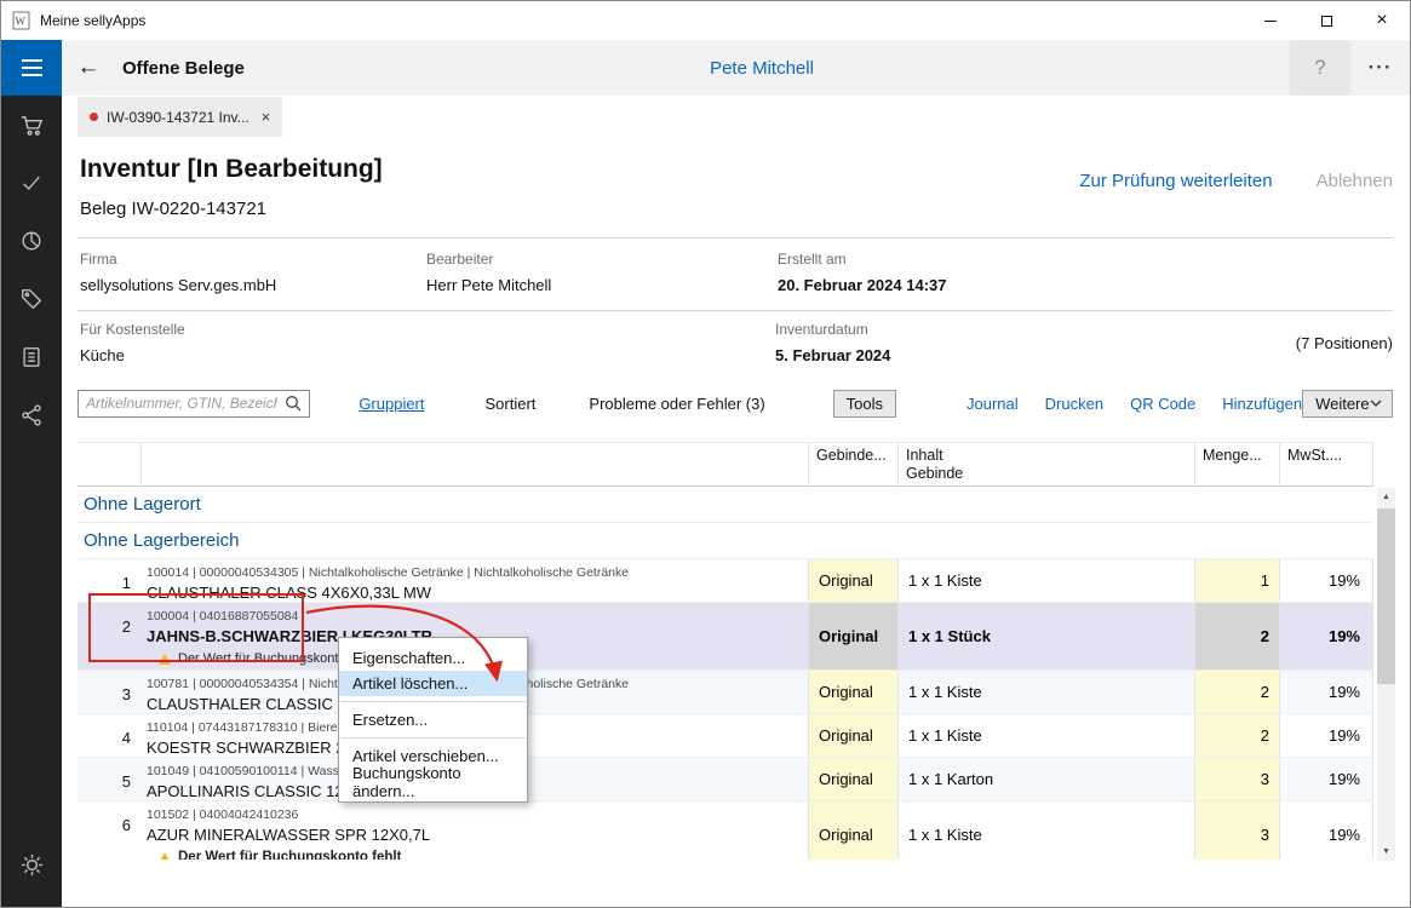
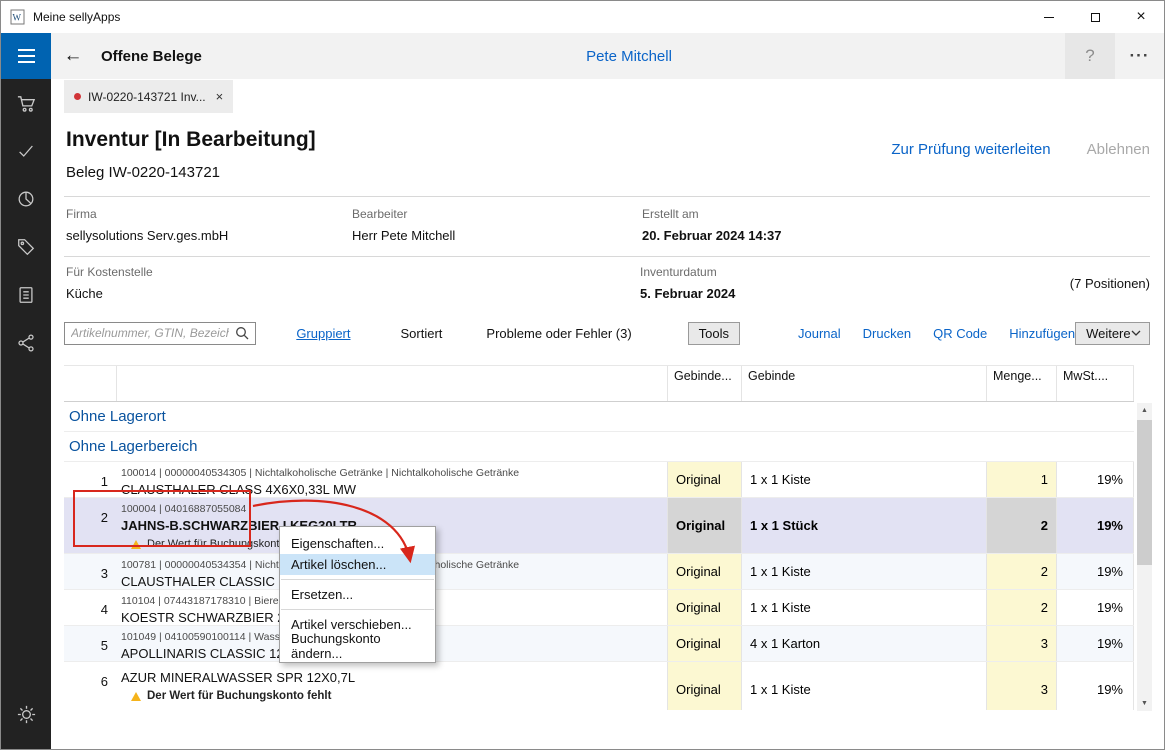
  W
  Meine sellyApps
  ×
  ←
  Offene Belege
  Pete Mitchell
  ?
  ···
- IW-0390-143721 Inv...
+ IW-0220-143721 Inv...
  ×
  Inventur [In Bearbeitung]
  Zur Prüfung weiterleiten
  Ablehnen
  Beleg IW-0220-143721
  Firma
  sellysolutions Serv.ges.mbH
  Bearbeiter
  Herr Pete Mitchell
  Erstellt am
  20. Februar 2024 14:37
  Für Kostenstelle
  Küche
  Inventurdatum
  5. Februar 2024
  (7 Positionen)
  Artikelnummer, GTIN, Bezeic
  Gruppiert
  Sortiert
  Probleme oder Fehler (3)
  Tools
  Journal
  Drucken
  QR Code
  Hinzufügen
  Weitere
  Gebinde...
- Inhalt
  Gebinde
  Menge...
  MwSt....
  Ohne Lagerort
  Ohne Lagerbereich
  1
  100014 | 00000040534305 | Nichtalkoholische Getränke | Nichtalkoholische Getränke
  CLAUSTHALER CLASS 4X6X0,33L MW
  Original
  1 x 1 Kiste
  1
  19%
  2
  100004 | 04016887055084
  Der Wert für Buchungskont
  Original
  1 x 1 Stück
  2
  19%
  3
  CLAUSTHALER CLASSIC
  Original
  1 x 1 Kiste
  2
  19%
  4
  110104 | 07443187178310 | Biere
  KOESTR SCHWARZBIER
  Original
  1 x 1 Kiste
  2
  19%
  5
  101049 | 04100590100114 | Wass
  APOLLINARIS CLASSIC 1
  Original
- 1 x 1 Karton
+ 4 x 1 Karton
  3
  19%
  6
- 101502 | 04004042410236
  AZUR MINERALWASSER SPR 12X0,7L
  Der Wert für Buchungskonto fehlt
  Original
  1 x 1 Kiste
  3
  19%
  Eigenschaften...
  Artikel löschen...
  Ersetzen...
  Artikel verschieben...
  Buchungskonto ändern...
